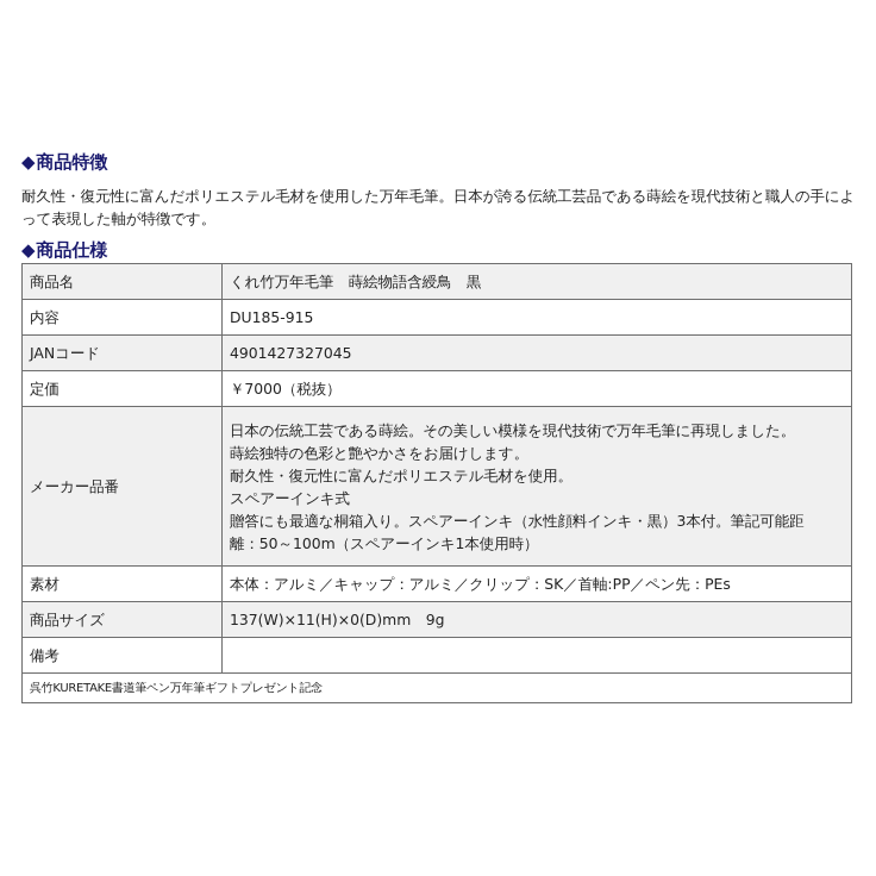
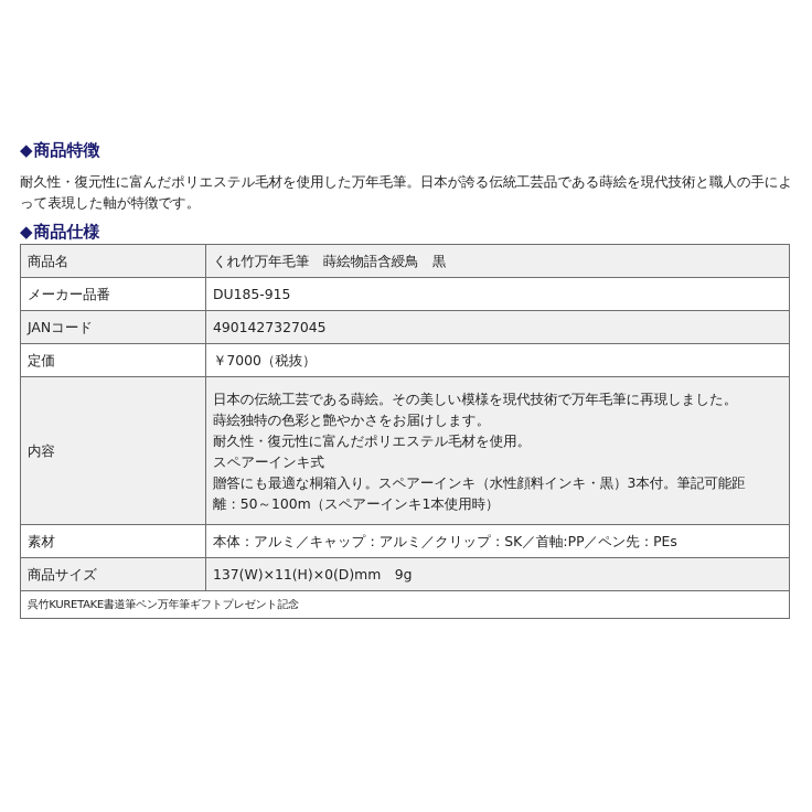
  ◆商品特徴
  耐久性・復元性に富んだポリエステル毛材を使用した万年毛筆。日本が誇る伝統工芸品である蒔絵を現代技術と職人の手によって表現した軸が特徴です。
  ◆商品仕様
  商品名	くれ竹万年毛筆 蒔絵物語含綬鳥 黒
- 内容	DU185-915
+ メーカー品番	DU185-915
  JANコード	4901427327045
  定価	￥7000（税抜）
- メーカー品番	日本の伝統工芸である蒔絵。その美しい模様を現代技術で万年毛筆に再現しました。 蒔絵独特の色彩と艶やかさをお届けします。 耐久性・復元性に富んだポリエステル毛材を使用。 スペアーインキ式 贈答にも最適な桐箱入り。スペアーインキ（水性顔料インキ・黒）3本付。筆記可能距 離：50～100m（スペアーインキ1本使用時）
+ 内容	日本の伝統工芸である蒔絵。その美しい模様を現代技術で万年毛筆に再現しました。 蒔絵独特の色彩と艶やかさをお届けします。 耐久性・復元性に富んだポリエステル毛材を使用。 スペアーインキ式 贈答にも最適な桐箱入り。スペアーインキ（水性顔料インキ・黒）3本付。筆記可能距 離：50～100m（スペアーインキ1本使用時）
  素材	本体：アルミ／キャップ：アルミ／クリップ：SK／首軸:PP／ペン先：PEs
  商品サイズ	137(W)×11(H)×0(D)mm 9g
- 備考
  呉竹KURETAKE書道筆ペン万年筆ギフトプレゼント記念
